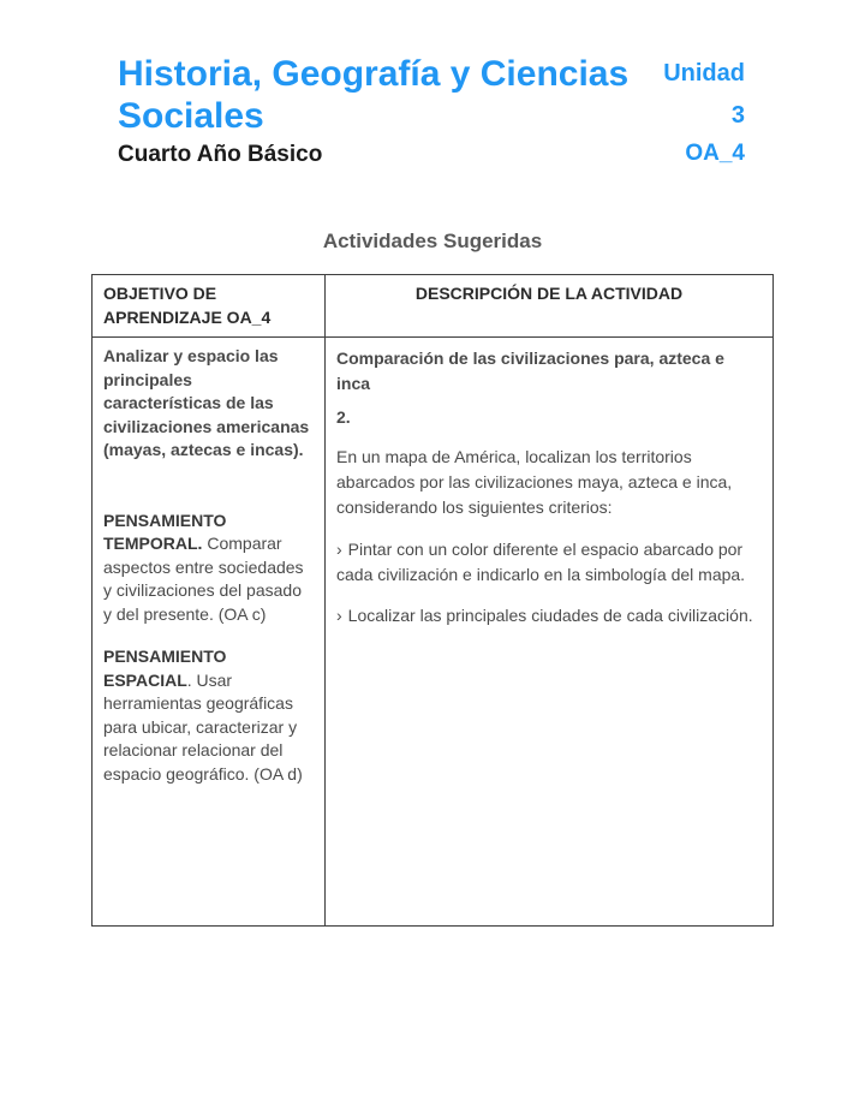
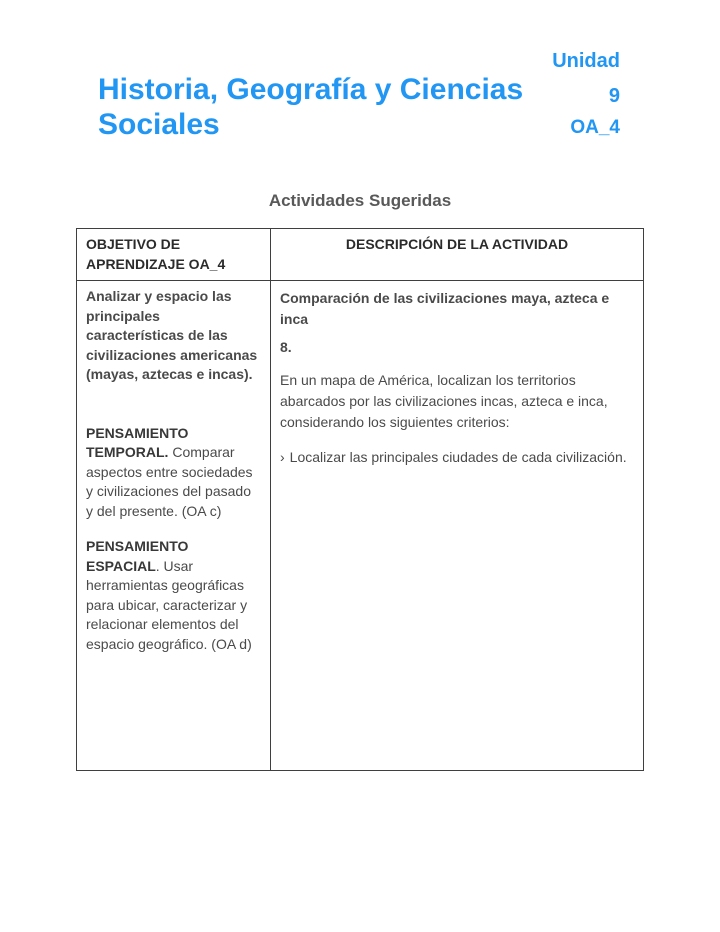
  Historia, Geografía y Ciencias Sociales
- Cuarto Año Básico
- Unidad 3
+ Unidad 9
  OA_4
  Actividades Sugeridas
  OBJETIVO DE APRENDIZAJE OA_4
  DESCRIPCIÓN DE LA ACTIVIDAD
  Analizar y espacio las principales características de las civilizaciones americanas (mayas, aztecas e incas).
  PENSAMIENTO TEMPORAL. Comparar aspectos entre sociedades y civilizaciones del pasado y del presente. (OA c)
- PENSAMIENTO ESPACIAL. Usar herramientas geográficas para ubicar, caracterizar y relacionar relacionar del espacio geográfico. (OA d)
+ PENSAMIENTO ESPACIAL. Usar herramientas geográficas para ubicar, caracterizar y relacionar elementos del espacio geográfico. (OA d)
- Comparación de las civilizaciones para, azteca e inca
+ Comparación de las civilizaciones maya, azteca e inca
- 2.
+ 8.
- En un mapa de América, localizan los territorios abarcados por las civilizaciones maya, azteca e inca, considerando los siguientes criterios:
+ En un mapa de América, localizan los territorios abarcados por las civilizaciones incas, azteca e inca, considerando los siguientes criterios:
- › Pintar con un color diferente el espacio abarcado por cada civilización e indicarlo en la simbología del mapa.
  › Localizar las principales ciudades de cada civilización.
